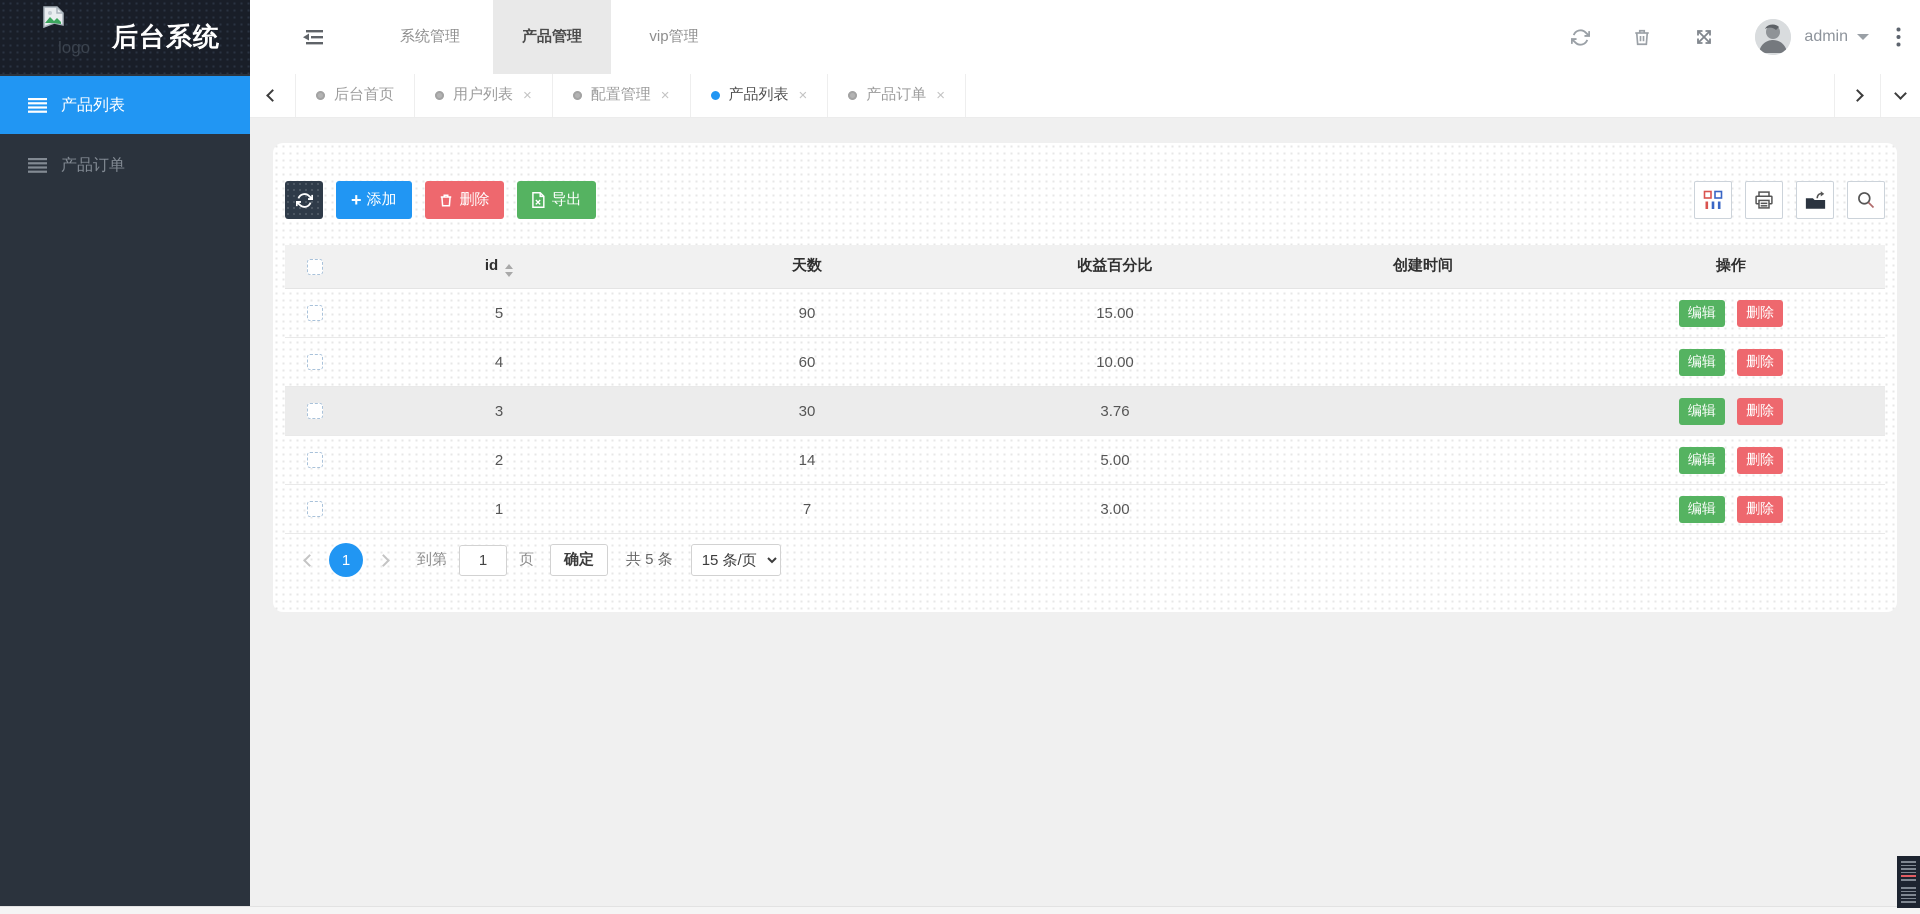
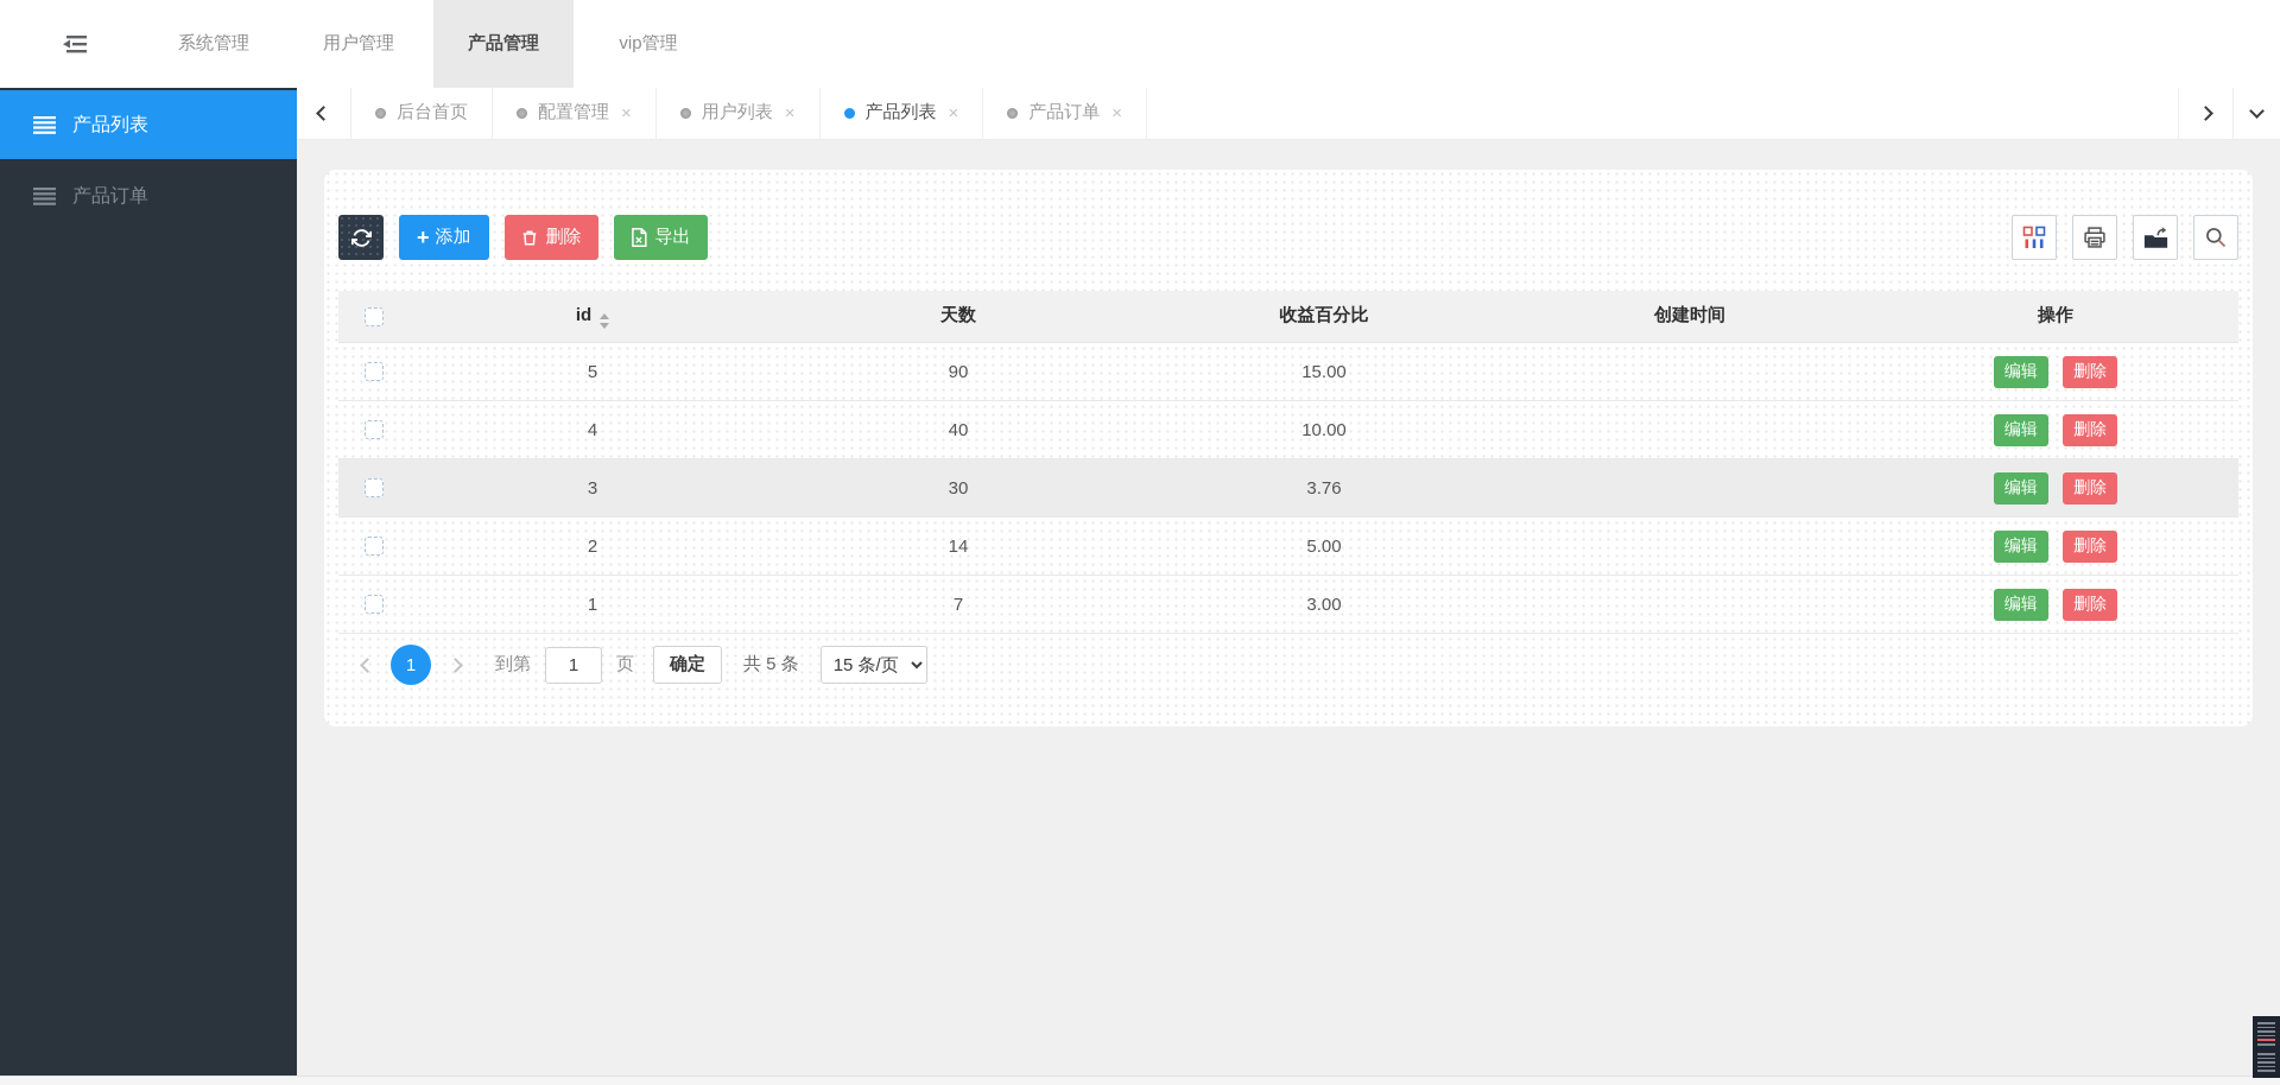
- logo
- 后台系统
  系统管理
+ 用户管理
  产品管理
  vip管理
- admin
  产品列表
  产品订单
  后台首页
- 用户列表
+ 配置管理
  ×
- 配置管理
+ 用户列表
  ×
  产品列表
  ×
  产品订单
  ×
  +
  添加
  删除
  导出
  id
  天数
  收益百分比
  创建时间
  操作
  5
  90
  15.00
  编辑 删除
  4
- 60
+ 40
  10.00
  编辑 删除
  3
  30
  3.76
  编辑 删除
  2
  14
  5.00
  编辑 删除
  1
  7
  3.00
  编辑 删除
  1
  到第
  1
  页
  确定
  共 5 条
  15 条/页
